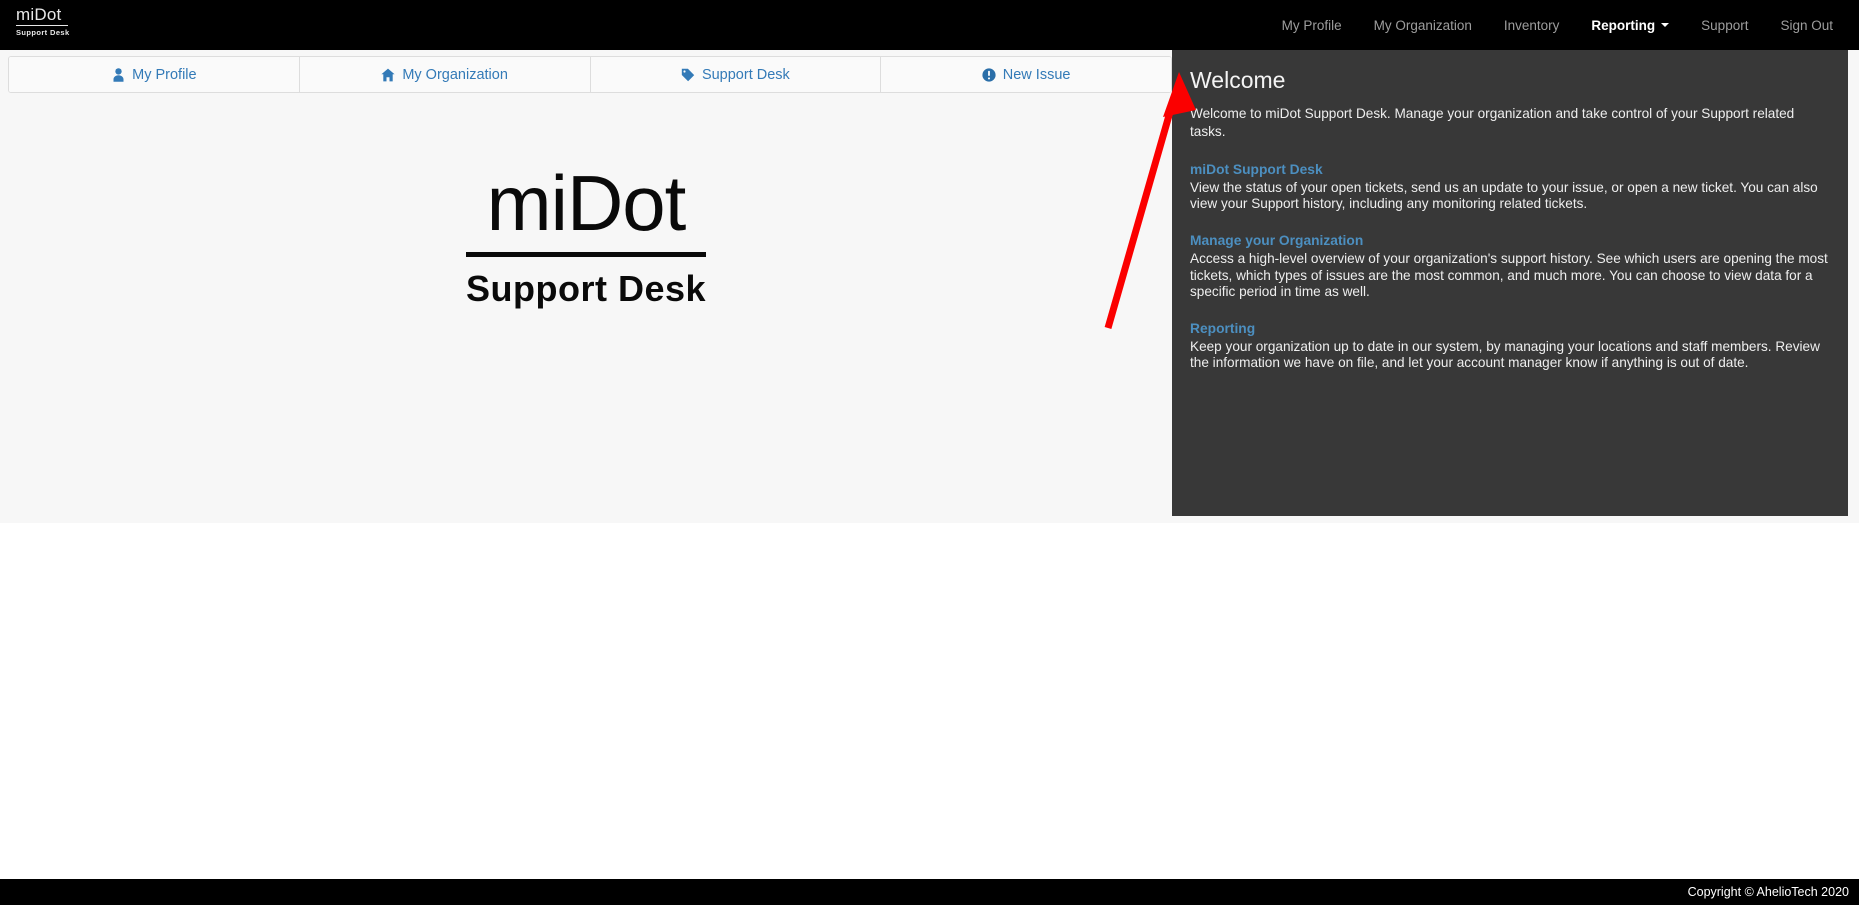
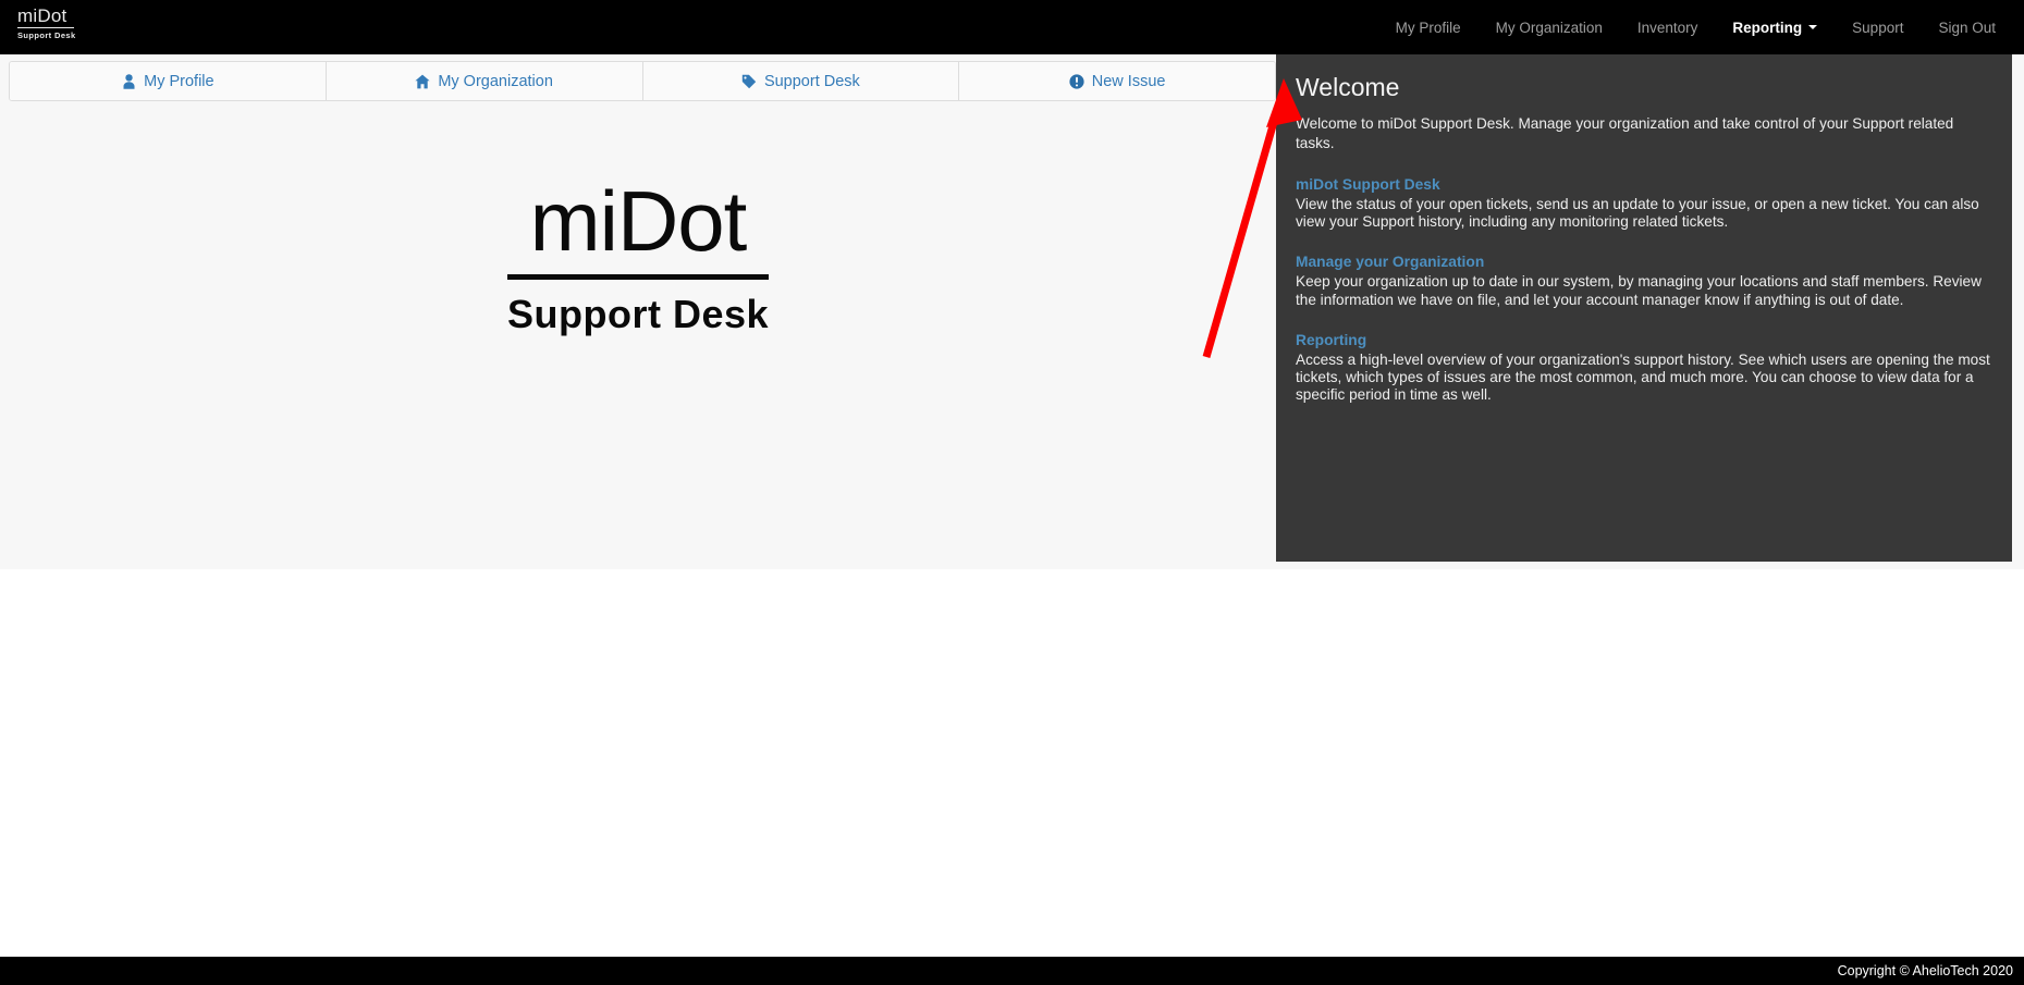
  miDot
  Support Desk
  My Profile
  My Organization
  Inventory
  Reporting
  Support
  Sign Out
  My Profile
  My Organization
  Support Desk
  New Issue
  miDot
  Support Desk
  Welcome
  Welcome to miDot Support Desk. Manage your organization and take control of your Support related tasks.
  miDot Support Desk
  View the status of your open tickets, send us an update to your issue, or open a new ticket. You can also view your Support history, including any monitoring related tickets.
  Manage your Organization
- Access a high-level overview of your organization's support history. See which users are opening the most tickets, which types of issues are the most common, and much more. You can choose to view data for a specific period in time as well.
+ Keep your organization up to date in our system, by managing your locations and staff members. Review the information we have on file, and let your account manager know if anything is out of date.
  Reporting
- Keep your organization up to date in our system, by managing your locations and staff members. Review the information we have on file, and let your account manager know if anything is out of date.
+ Access a high-level overview of your organization's support history. See which users are opening the most tickets, which types of issues are the most common, and much more. You can choose to view data for a specific period in time as well.
  Copyright © AhelioTech 2020
